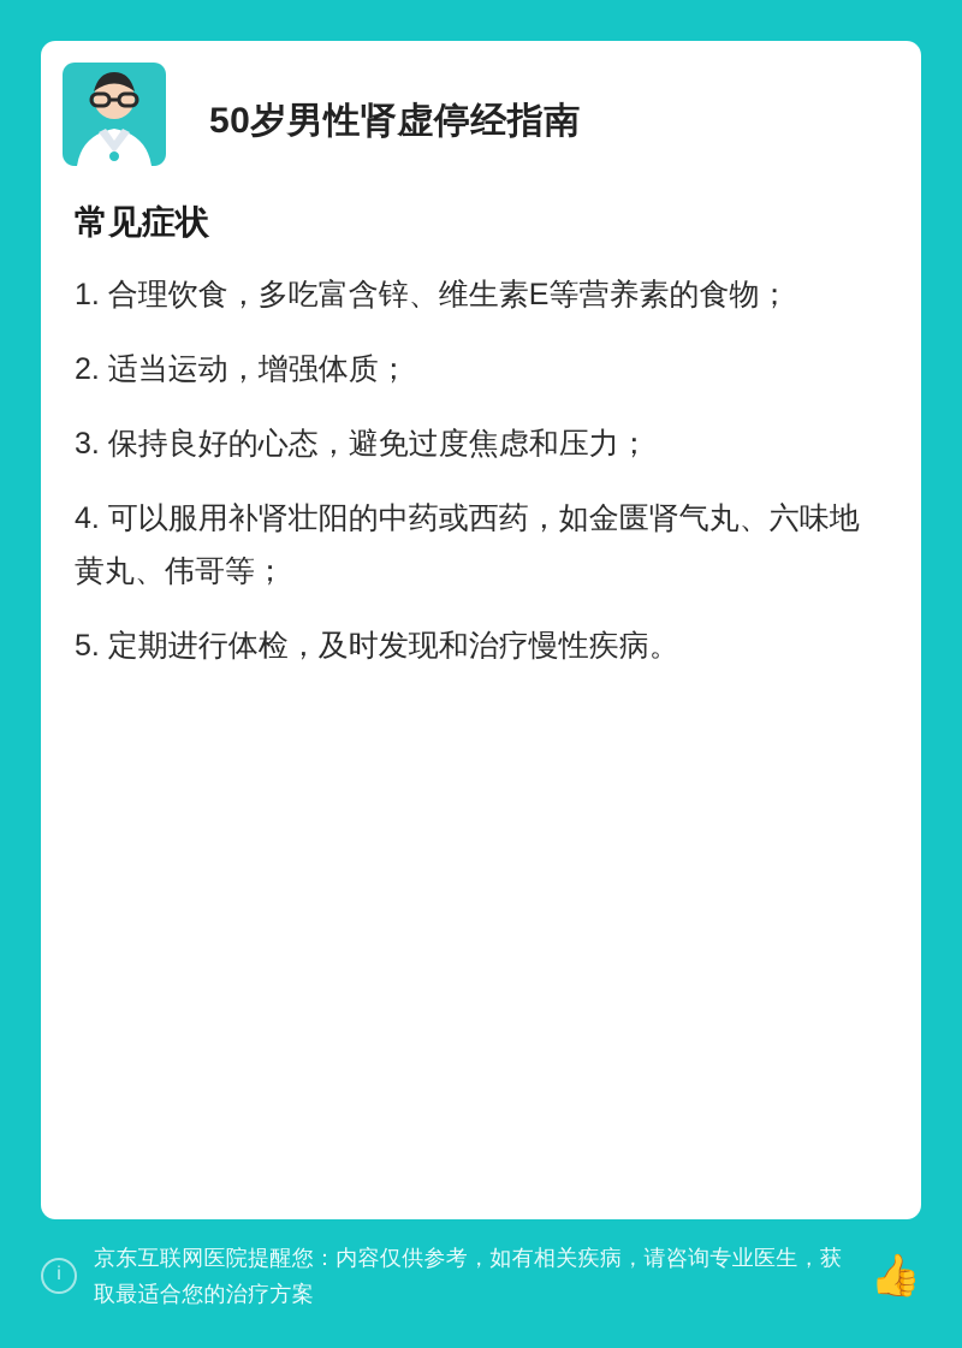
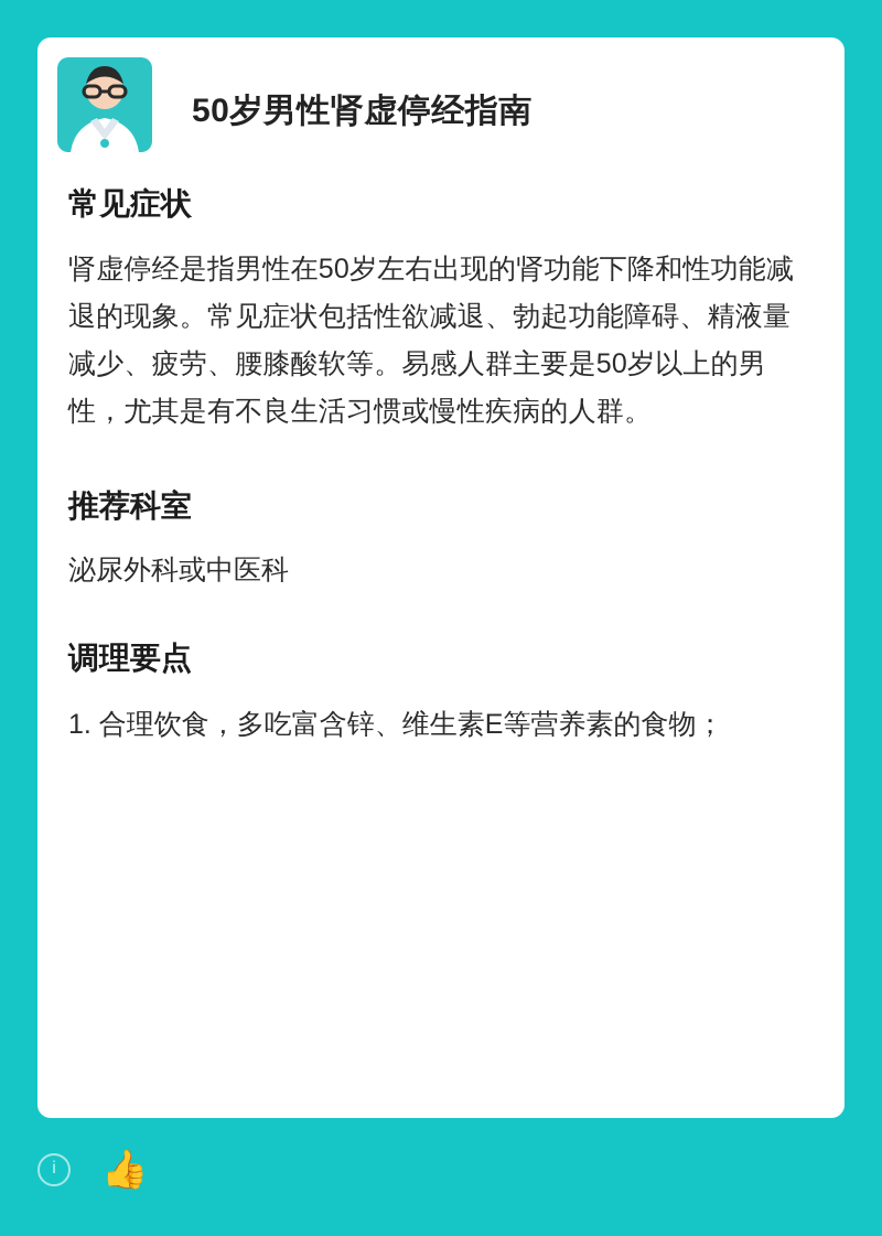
  50岁男性肾虚停经指南
  常见症状
+ 肾虚停经是指男性在50岁左右出现的肾功能下降和性功能减退的现象。常见症状包括性欲减退、勃起功能障碍、精液量减少、疲劳、腰膝酸软等。易感人群主要是50岁以上的男性，尤其是有不良生活习惯或慢性疾病的人群。
+ 推荐科室
+ 泌尿外科或中医科
+ 调理要点
  1. 合理饮食，多吃富含锌、维生素E等营养素的食物；
- 2. 适当运动，增强体质；
- 3. 保持良好的心态，避免过度焦虑和压力；
- 4. 可以服用补肾壮阳的中药或西药，如金匮肾气丸、六味地黄丸、伟哥等；
- 5. 定期进行体检，及时发现和治疗慢性疾病。
  i
- 京东互联网医院提醒您：内容仅供参考，如有相关疾病，请咨询专业医生，获取最适合您的治疗方案
  👍
